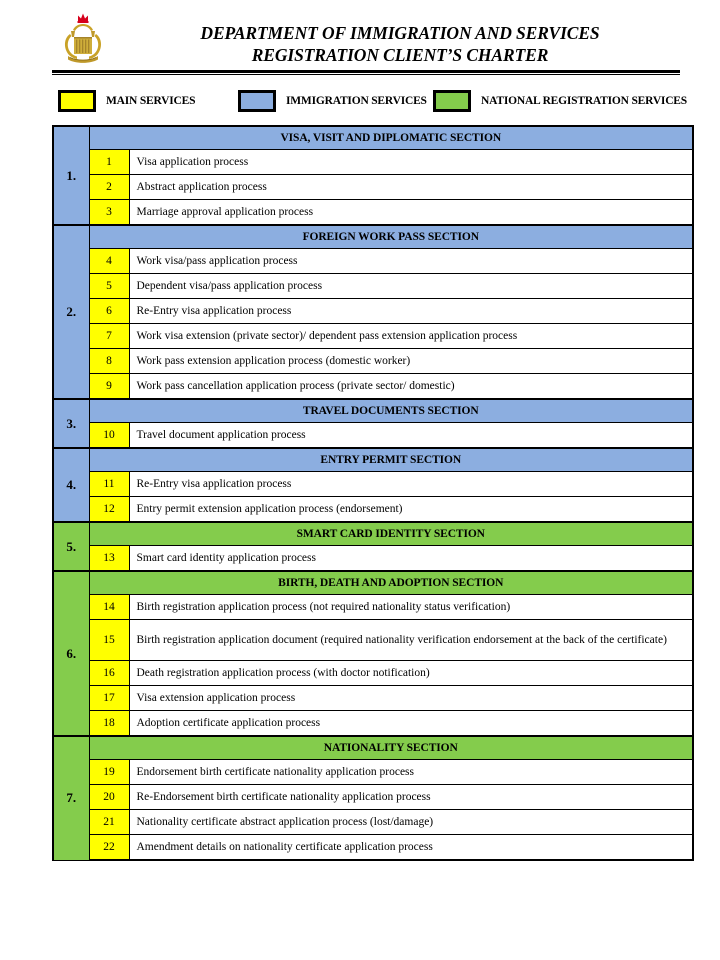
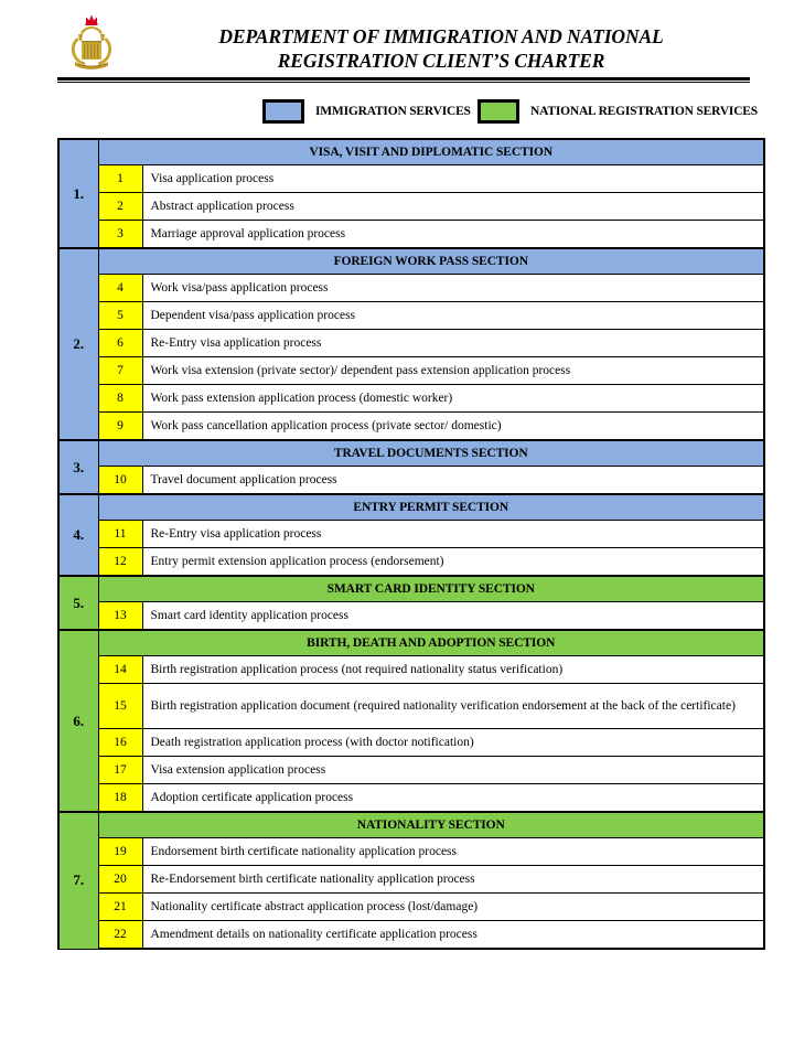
- DEPARTMENT OF IMMIGRATION AND SERVICES
+ DEPARTMENT OF IMMIGRATION AND NATIONAL
  REGISTRATION CLIENT’S CHARTER
- MAIN SERVICES
  IMMIGRATION SERVICES
  NATIONAL REGISTRATION SERVICES
  1.	VISA, VISIT AND DIPLOMATIC SECTION
  1	Visa application process
  2	Abstract application process
  3	Marriage approval application process
  2.	FOREIGN WORK PASS SECTION
  4	Work visa/pass application process
  5	Dependent visa/pass application process
  6	Re-Entry visa application process
  7	Work visa extension (private sector)/ dependent pass extension application process
  8	Work pass extension application process (domestic worker)
  9	Work pass cancellation application process (private sector/ domestic)
  3.	TRAVEL DOCUMENTS SECTION
  10	Travel document application process
  4.	ENTRY PERMIT SECTION
  11	Re-Entry visa application process
  12	Entry permit extension application process (endorsement)
  5.	SMART CARD IDENTITY SECTION
  13	Smart card identity application process
  6.	BIRTH, DEATH AND ADOPTION SECTION
  14	Birth registration application process (not required nationality status verification)
  15	Birth registration application document (required nationality verification endorsement at the back of the certificate)
  16	Death registration application process (with doctor notification)
  17	Visa extension application process
  18	Adoption certificate application process
  7.	NATIONALITY SECTION
  19	Endorsement birth certificate nationality application process
  20	Re-Endorsement birth certificate nationality application process
  21	Nationality certificate abstract application process (lost/damage)
  22	Amendment details on nationality certificate application process
